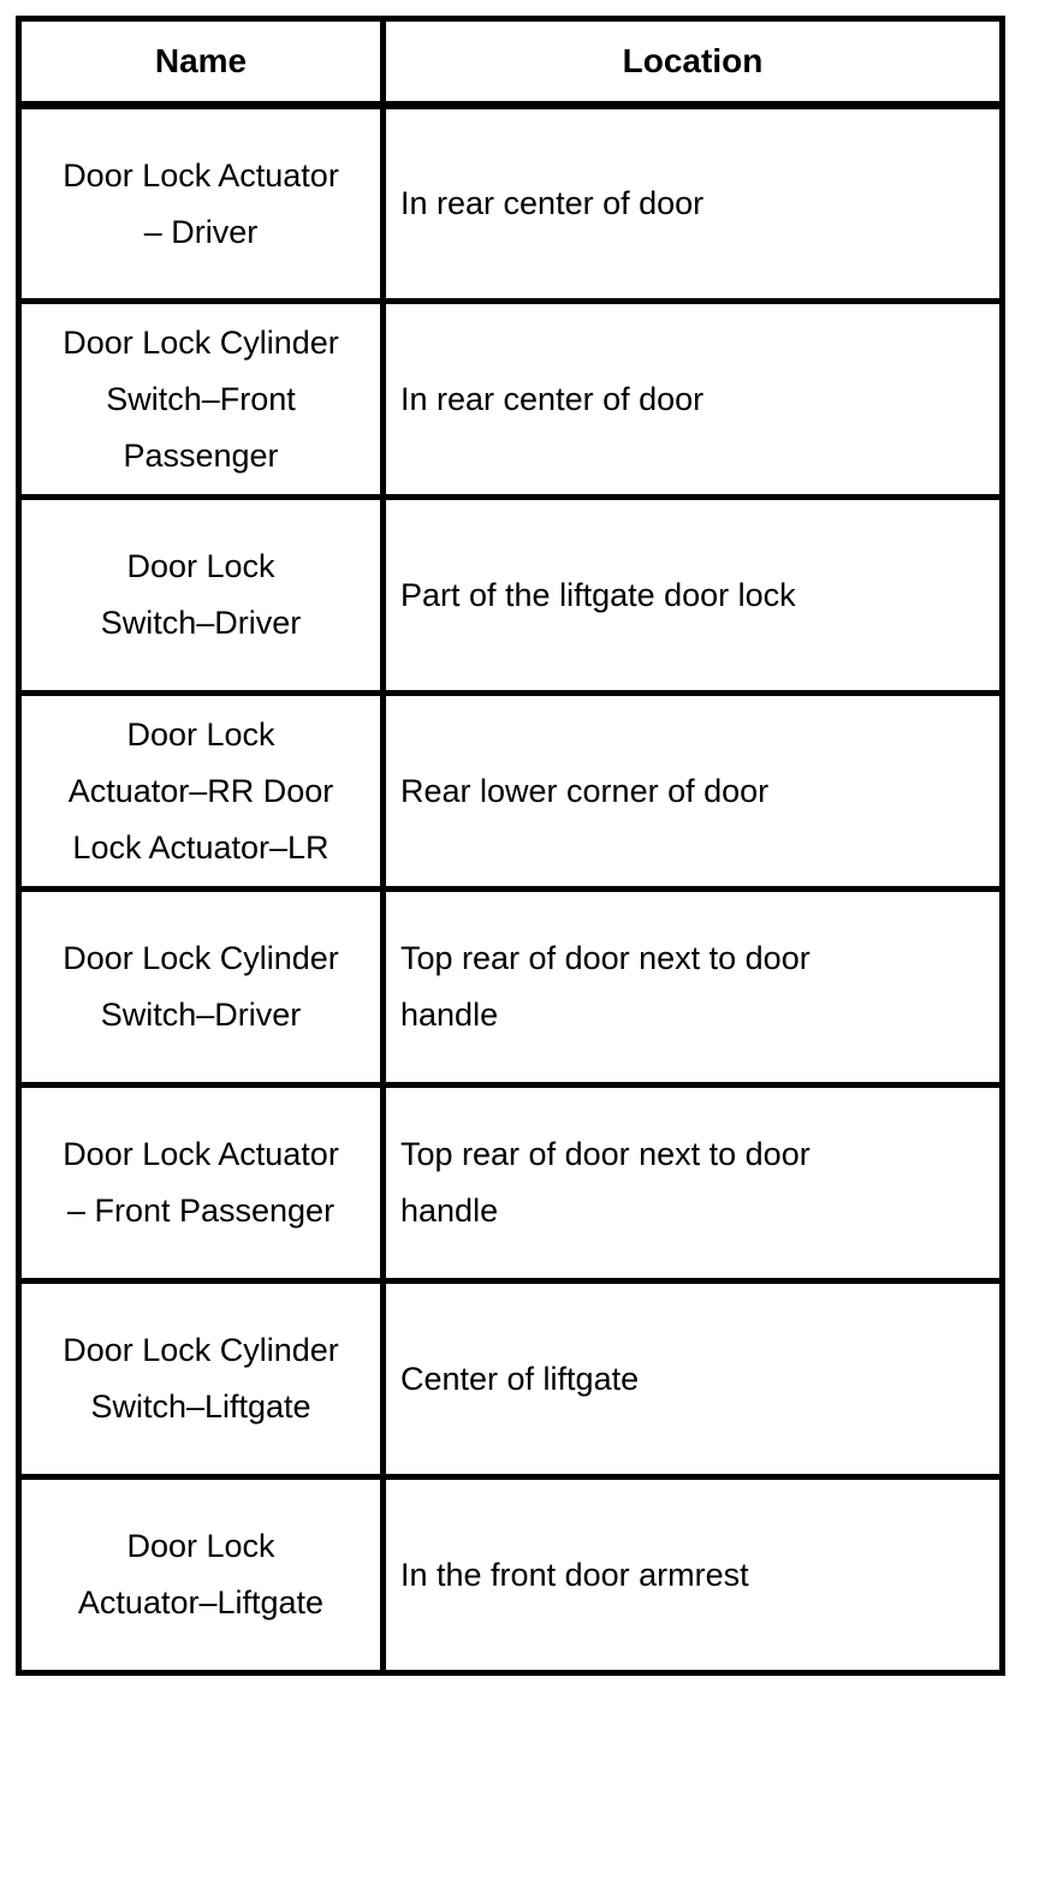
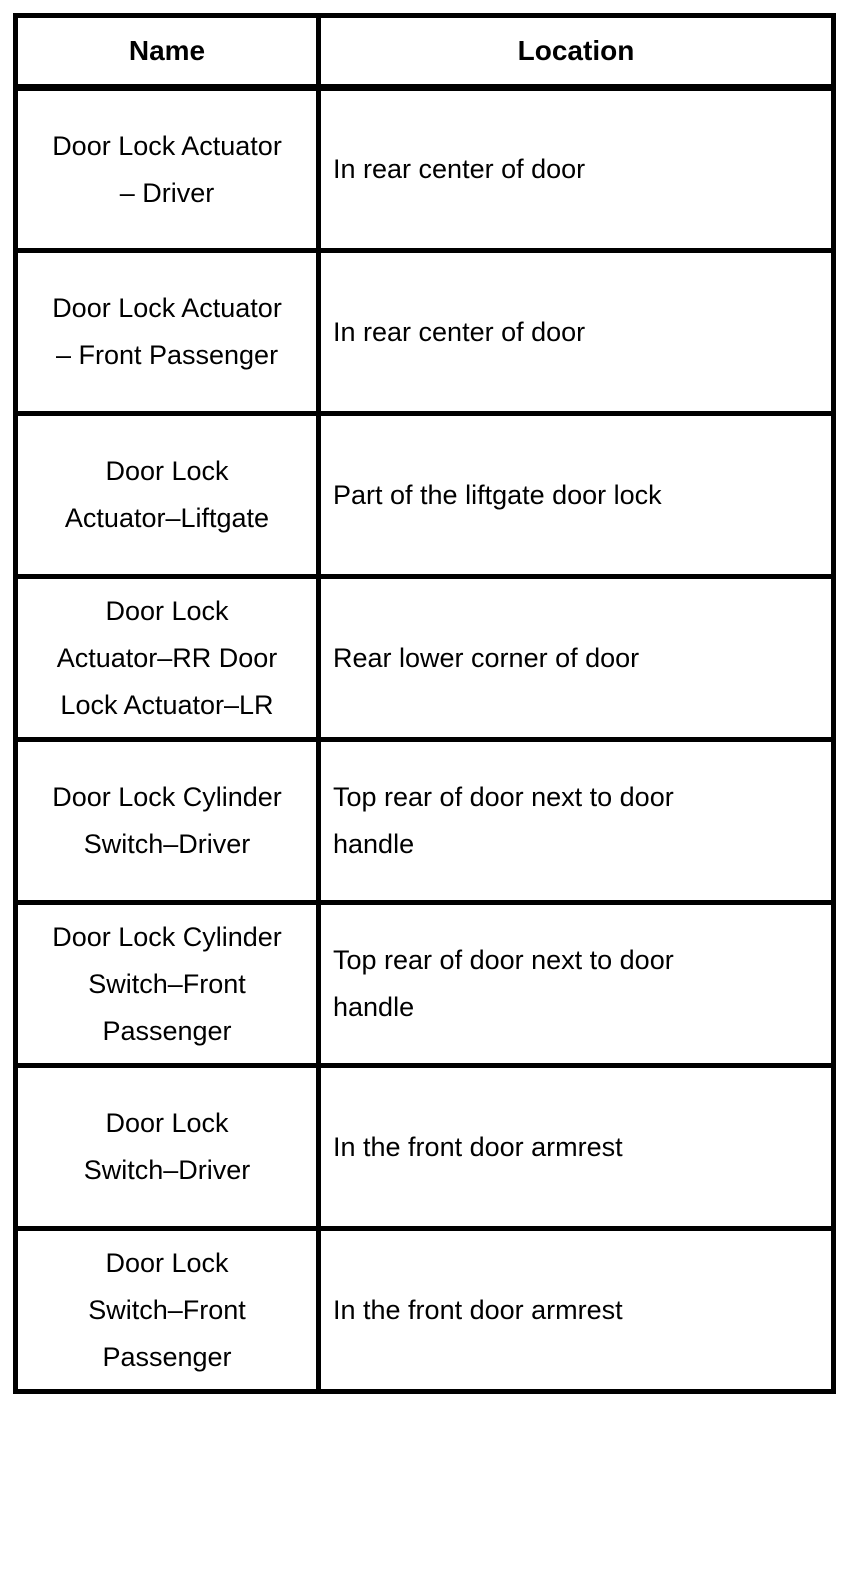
  Name	Location
  Door Lock Actuator – Driver	In rear center of door
- Door Lock Cylinder Switch–Front Passenger	In rear center of door
+ Door Lock Actuator – Front Passenger	In rear center of door
- Door Lock Switch–Driver	Part of the liftgate door lock
+ Door Lock Actuator–Liftgate	Part of the liftgate door lock
  Door Lock Actuator–RR Door Lock Actuator–LR	Rear lower corner of door
  Door Lock Cylinder Switch–Driver	Top rear of door next to door handle
- Door Lock Actuator – Front Passenger	Top rear of door next to door handle
+ Door Lock Cylinder Switch–Front Passenger	Top rear of door next to door handle
- Door Lock Cylinder Switch–Liftgate	Center of liftgate
- Door Lock Actuator–Liftgate	In the front door armrest
+ Door Lock Switch–Driver	In the front door armrest
+ Door Lock Switch–Front Passenger	In the front door armrest
